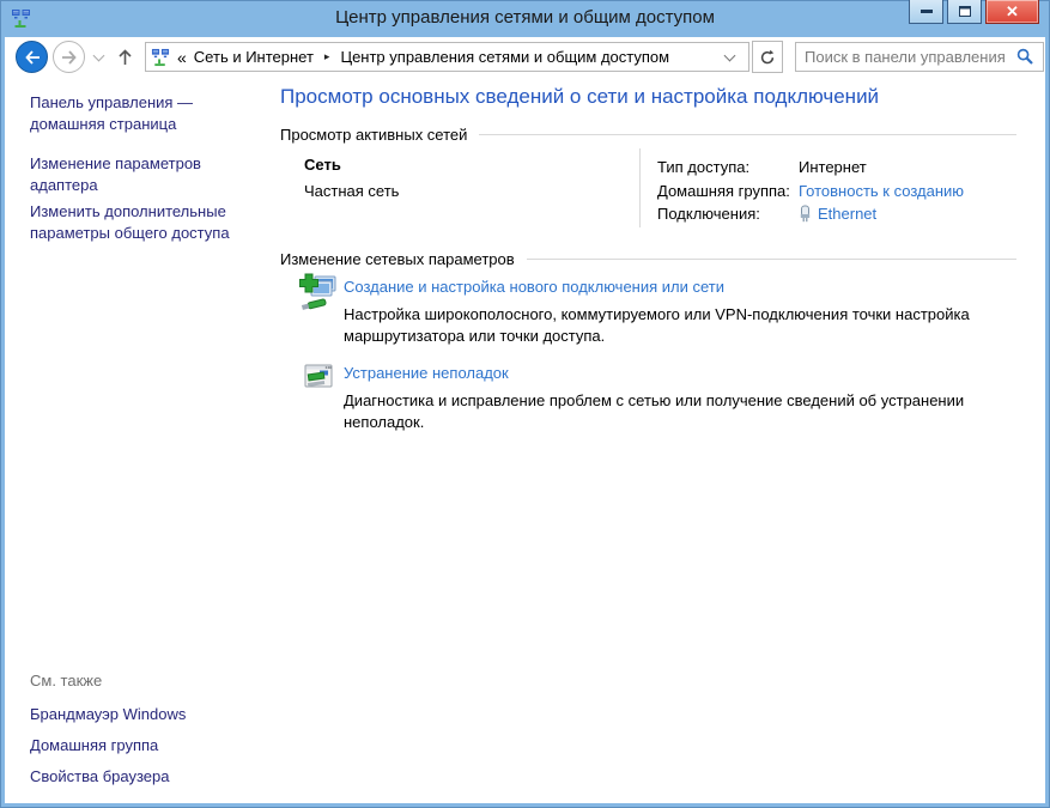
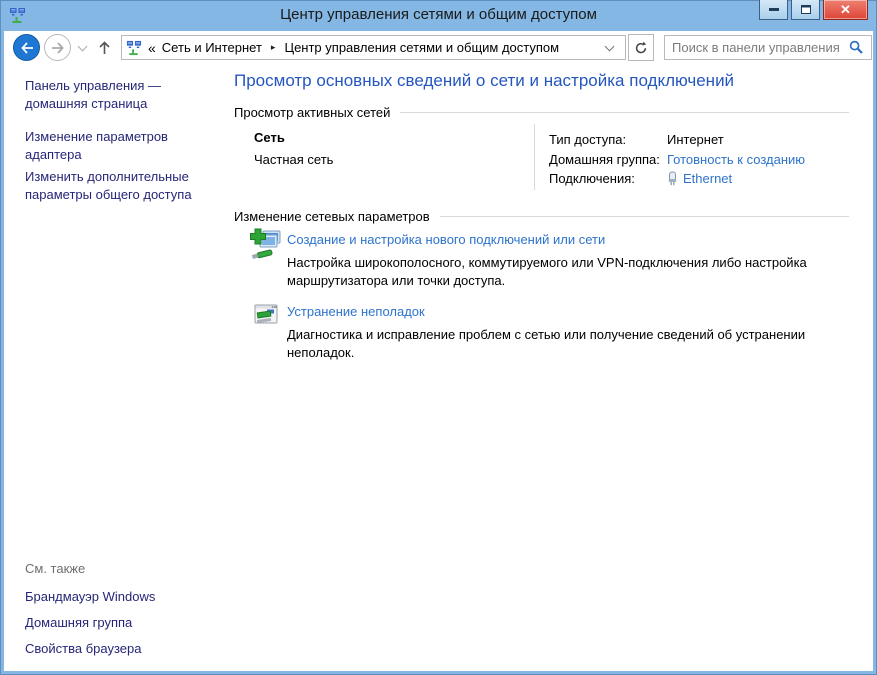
  Центр управления сетями и общим доступом
  ✕
  «
  Сеть и Интернет
  ▸
  Центр управления сетями и общим доступом
  Поиск в панели управления
  Панель управления — домашняя страница
  Изменение параметров адаптера
  Изменить дополнительные параметры общего доступа
  См. также
  Брандмауэр Windows
  Домашняя группа
  Свойства браузера
  Просмотр основных сведений о сети и настройка подключений
  Просмотр активных сетей
  Сеть
  Частная сеть
  Тип доступа:
  Интернет
  Домашняя группа:
  Готовность к созданию
  Подключения:
  Ethernet
  Изменение сетевых параметров
- Создание и настройка нового подключения или сети
+ Создание и настройка нового подключений или сети
- Настройка широкополосного, коммутируемого или VPN-подключения точки настройка маршрутизатора или точки доступа.
+ Настройка широкополосного, коммутируемого или VPN-подключения либо настройка маршрутизатора или точки доступа.
  Устранение неполадок
  Диагностика и исправление проблем с сетью или получение сведений об устранении неполадок.
